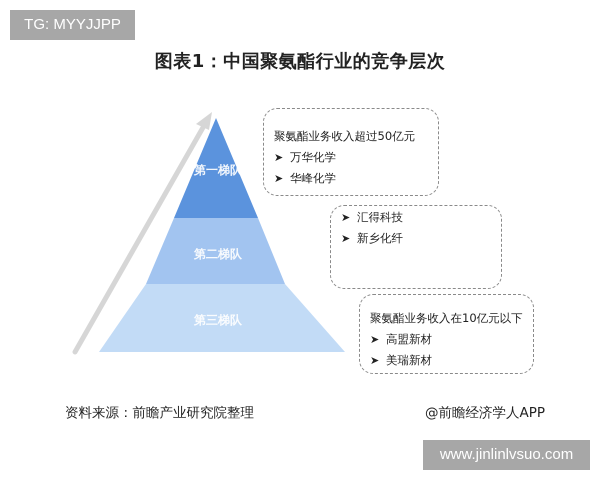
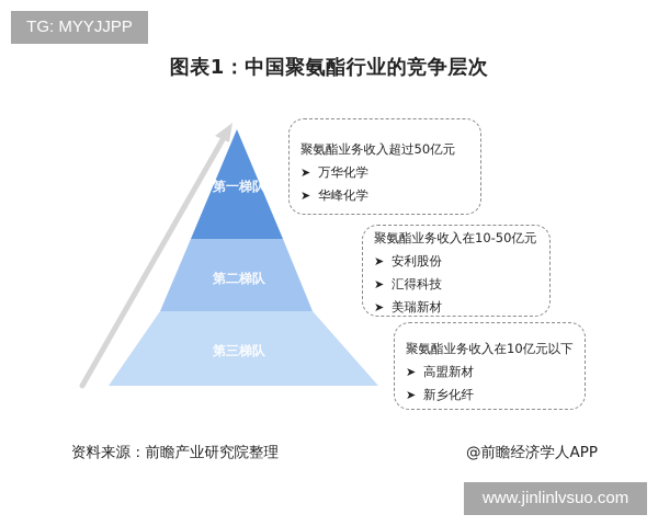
  TG: MYYJJPP
  图表1：中国聚氨酯行业的竞争层次
  第一梯队
  第二梯队
  第三梯队
  聚氨酯业务收入超过50亿元
  ➤ 万华化学
  ➤ 华峰化学
+ 聚氨酯业务收入在10-50亿元
+ ➤ 安利股份
  ➤ 汇得科技
- ➤ 新乡化纤
+ ➤ 美瑞新材
  聚氨酯业务收入在10亿元以下
  ➤ 高盟新材
- ➤ 美瑞新材
+ ➤ 新乡化纤
  资料来源：前瞻产业研究院整理
  @前瞻经济学人APP
  www.jinlinlvsuo.com
